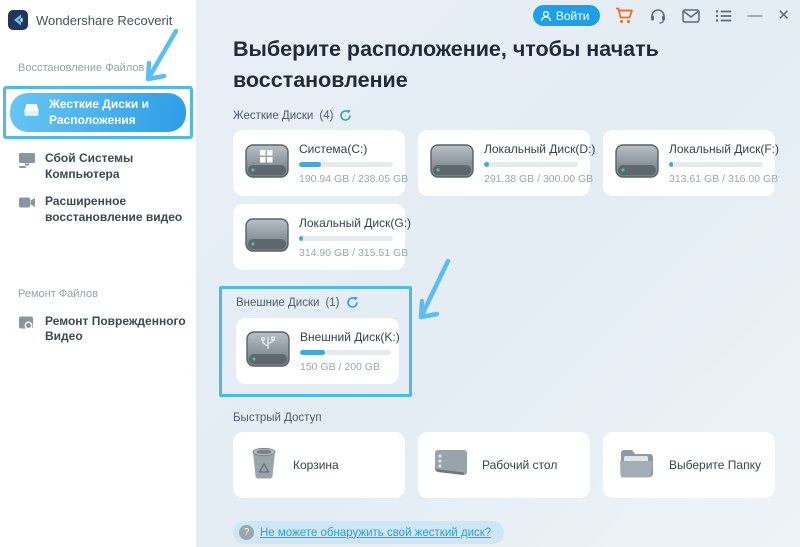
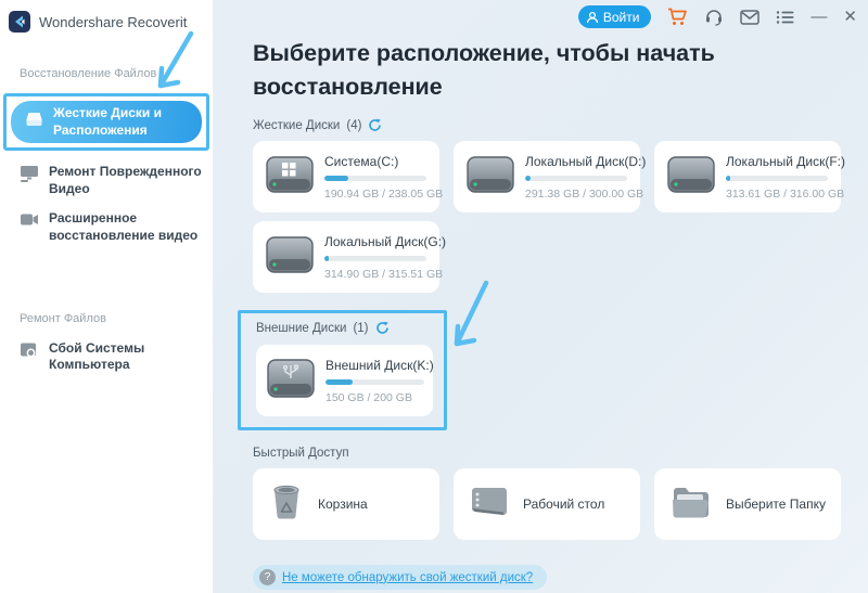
  Wondershare Recoverit
  Восстановление Файлов
  Жесткие Диски и Расположения
- Сбой Системы Компьютера
+ Ремонт Поврежденного Видео
  Расширенное восстановление видео
  Ремонт Файлов
- Ремонт Поврежденного Видео
+ Сбой Системы Компьютера
  Войти
  —
  ✕
  Выберите расположение, чтобы начать восстановление
  Жесткие Диски
  (4)
  Система(C:)
  190.94 GB / 238.05 GB
  Локальный Диск(D:)
  291.38 GB / 300.00 GB
  Локальный Диск(F:)
  313.61 GB / 316.00 GB
  Локальный Диск(G:)
  314.90 GB / 315.51 GB
  Внешние Диски
  (1)
  Внешний Диск(K:)
  150 GB / 200 GB
  Быстрый Доступ
  Корзина
  Рабочий стол
  Выберите Папку
  ?
  Не можете обнаружить свой жесткий диск?
